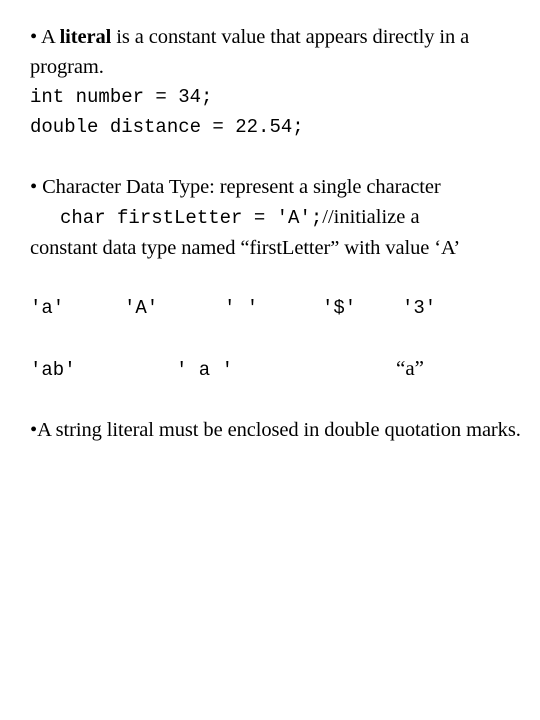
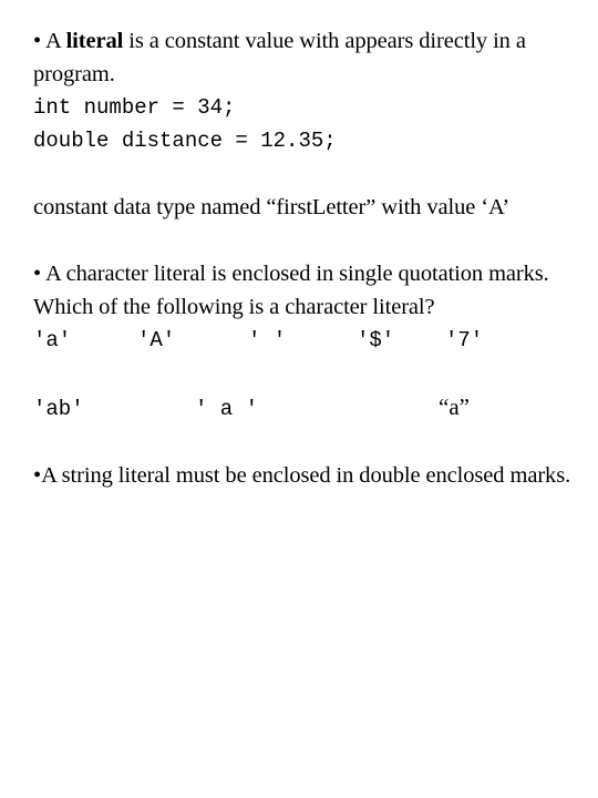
- • A literal is a constant value that appears directly in a program.
+ • A literal is a constant value with appears directly in a program.
  int number = 34;
- double distance = 22.54;
+ double distance = 12.35;
- • Character Data Type: represent a single character
- char firstLetter = 'A';//initialize a
  constant data type named “firstLetter” with value ‘A’
+ • A character literal is enclosed in single quotation marks. Which of the following is a character literal?
- 'a' 'A' ' ' '$' '3'
+ 'a' 'A' ' ' '$' '7'
  'ab' ' a ' “a”
- •A string literal must be enclosed in double quotation marks.
+ •A string literal must be enclosed in double enclosed marks.
